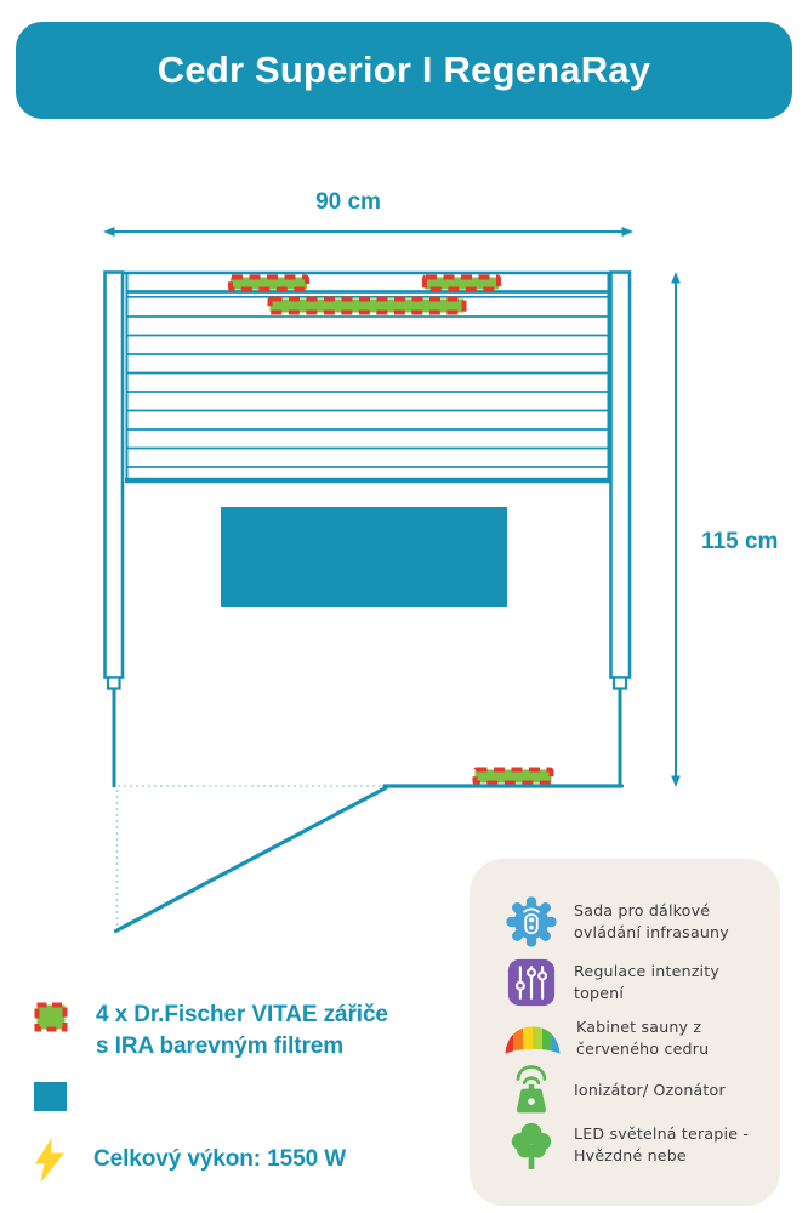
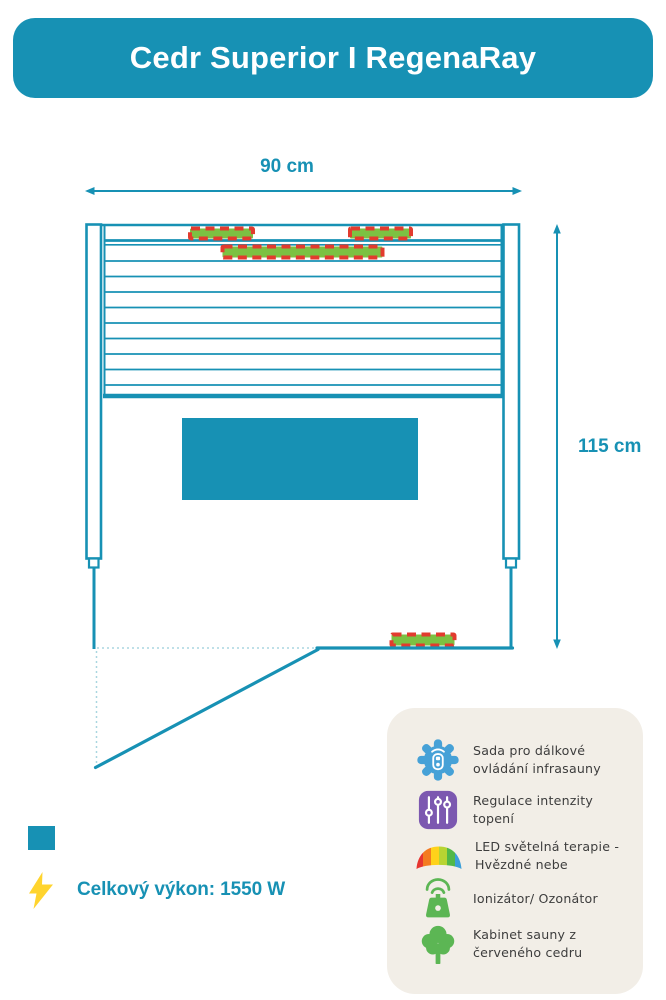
  Cedr Superior I RegenaRay
  90 cm
  115 cm
- 4 x Dr.Fischer VITAE zářiče s IRA barevným filtrem
  Celkový výkon: 1550 W
  Sada pro dálkové ovládání infrasauny
  Regulace intenzity topení
- Kabinet sauny z červeného cedru
+ LED světelná terapie - Hvězdné nebe
  Ionizátor/ Ozonátor
- LED světelná terapie - Hvězdné nebe
+ Kabinet sauny z červeného cedru
